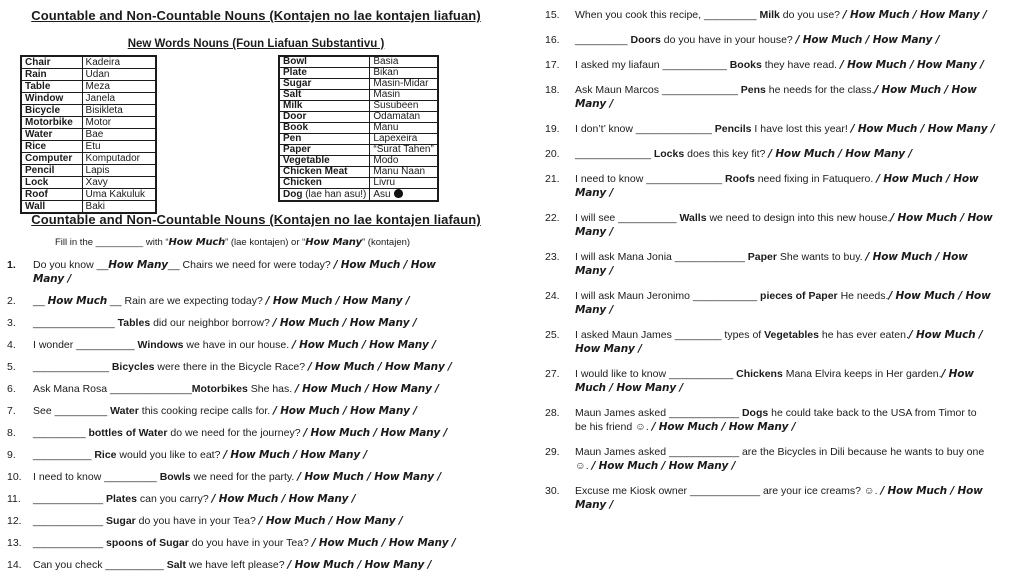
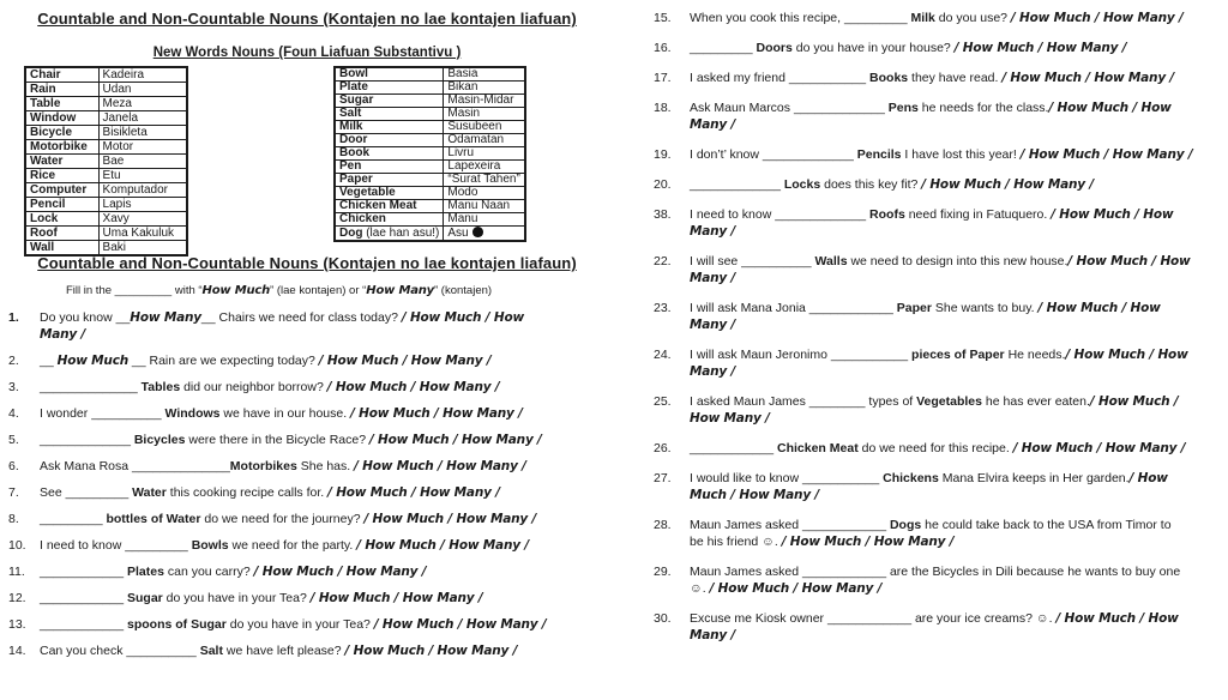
  Countable and Non-Countable Nouns (Kontajen no lae kontajen liafuan)
  New Words Nouns (Foun Liafuan Substantivu )
  Chair	Kadeira
  Rain	Udan
  Table	Meza
  Window	Janela
  Bicycle	Bisikleta
  Motorbike	Motor
  Water	Bae
  Rice	Etu
  Computer	Komputador
  Pencil	Lapis
  Lock	Xavy
  Roof	Uma Kakuluk
  Wall	Baki
  Bowl	Basia
  Plate	Bikan
  Sugar	Masin-Midar
  Salt	Masin
  Milk	Susubeen
  Door	Odamatan
- Book	Manu
+ Book	Livru
  Pen	Lapexeira
  Paper	“Surat Tahen”
  Vegetable	Modo
  Chicken Meat	Manu Naan
- Chicken	Livru
+ Chicken	Manu
  Dog (lae han asu!)	Asu
  Countable and Non-Countable Nouns (Kontajen no lae kontajen liafaun)
  Fill in the _________ with “How Much” (lae kontajen) or “How Many” (kontajen)
  1.
- Do you know __How Many__ Chairs we need for were today? / How Much / How
+ Do you know __How Many__ Chairs we need for class today? / How Much / How
  Many /
  2.
  __ How Much __ Rain are we expecting today? / How Much / How Many /
  3.
  ______________ Tables did our neighbor borrow? / How Much / How Many /
  4.
  I wonder __________ Windows we have in our house. / How Much / How Many /
  5.
  _____________ Bicycles were there in the Bicycle Race? / How Much / How Many /
  6.
  Ask Mana Rosa ______________Motorbikes She has. / How Much / How Many /
  7.
  See _________ Water this cooking recipe calls for. / How Much / How Many /
  8.
  _________ bottles of Water do we need for the journey? / How Much / How Many /
- 9.
- __________ Rice would you like to eat? / How Much / How Many /
  10.
  I need to know _________ Bowls we need for the party. / How Much / How Many /
  11.
  ____________ Plates can you carry? / How Much / How Many /
  12.
  ____________ Sugar do you have in your Tea? / How Much / How Many /
  13.
  ____________ spoons of Sugar do you have in your Tea? / How Much / How Many /
  14.
  Can you check __________ Salt we have left please? / How Much / How Many /
  15.
  When you cook this recipe, _________ Milk do you use? / How Much / How Many /
  16.
  _________ Doors do you have in your house? / How Much / How Many /
  17.
- I asked my liafaun ___________ Books they have read. / How Much / How Many /
+ I asked my friend ___________ Books they have read. / How Much / How Many /
  18.
  Ask Maun Marcos _____________ Pens he needs for the class./ How Much / How
  Many /
  19.
  I don’t’ know _____________ Pencils I have lost this year! / How Much / How Many /
  20.
  _____________ Locks does this key fit? / How Much / How Many /
- 21.
+ 38.
  I need to know _____________ Roofs need fixing in Fatuquero. / How Much / How
  Many /
  22.
  I will see __________ Walls we need to design into this new house./ How Much / How
  Many /
  23.
  I will ask Mana Jonia ____________ Paper She wants to buy. / How Much / How
  Many /
  24.
  I will ask Maun Jeronimo ___________ pieces of Paper He needs./ How Much / How
  Many /
  25.
  I asked Maun James ________ types of Vegetables he has ever eaten./ How Much /
  How Many /
+ 26.
+ ____________ Chicken Meat do we need for this recipe. / How Much / How Many /
  27.
  I would like to know ___________ Chickens Mana Elvira keeps in Her garden./ How
  Much / How Many /
  28.
  Maun James asked ____________ Dogs he could take back to the USA from Timor to
  be his friend ☺. / How Much / How Many /
  29.
  Maun James asked ____________ are the Bicycles in Dili because he wants to buy one
  ☺. / How Much / How Many /
  30.
  Excuse me Kiosk owner ____________ are your ice creams? ☺. / How Much / How
  Many /
